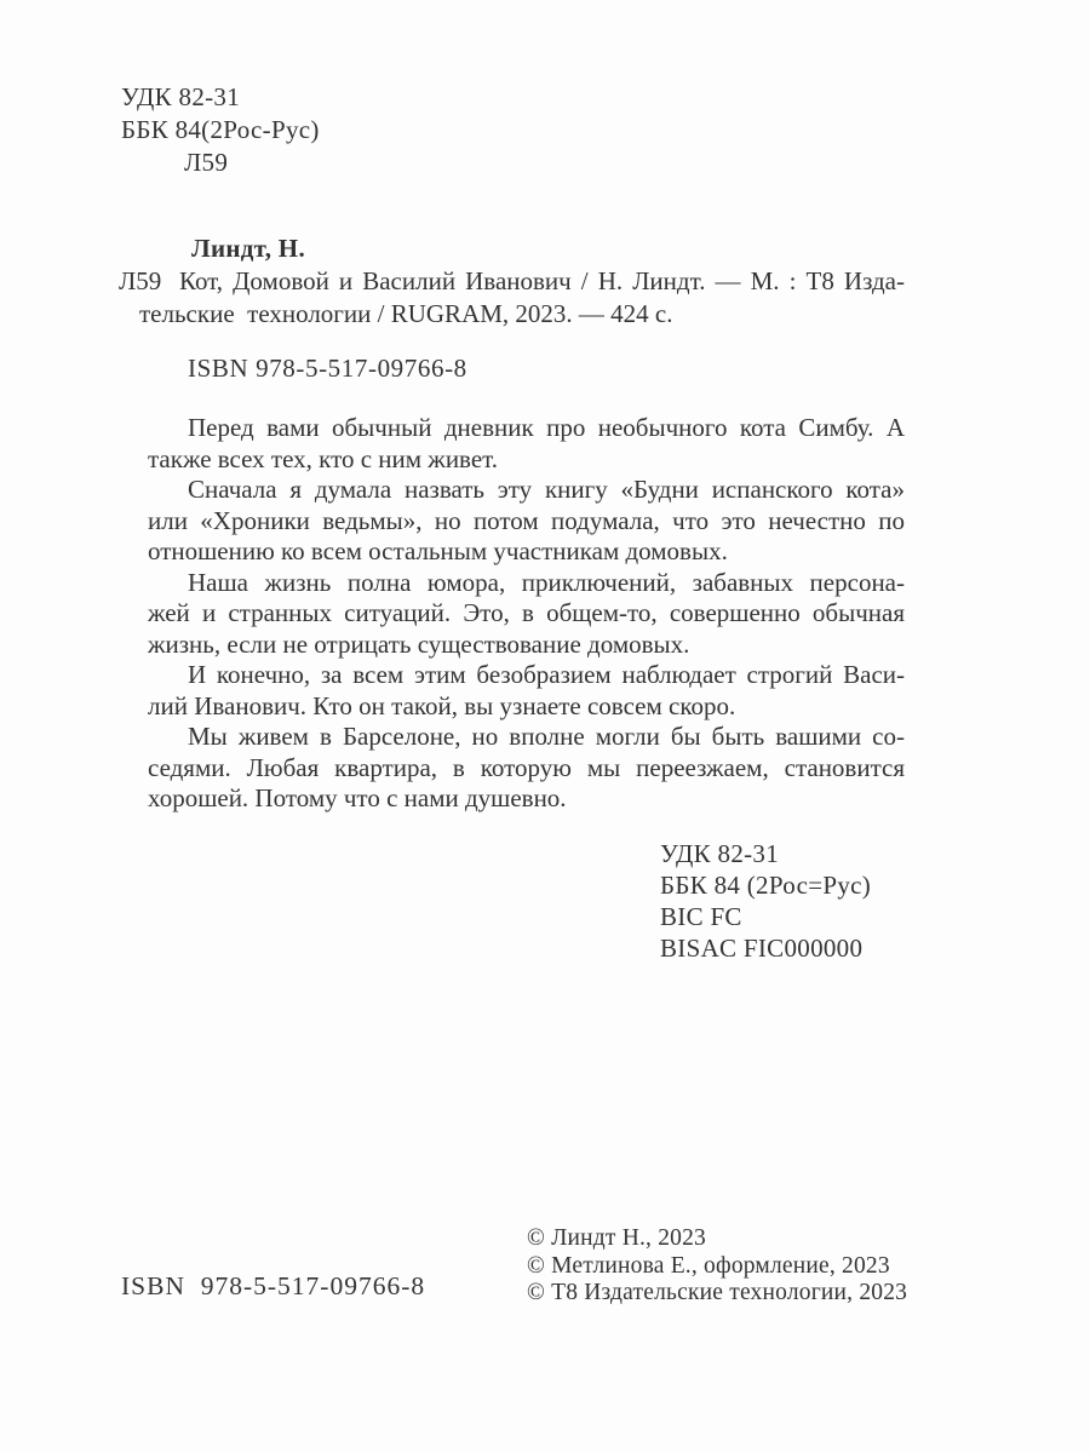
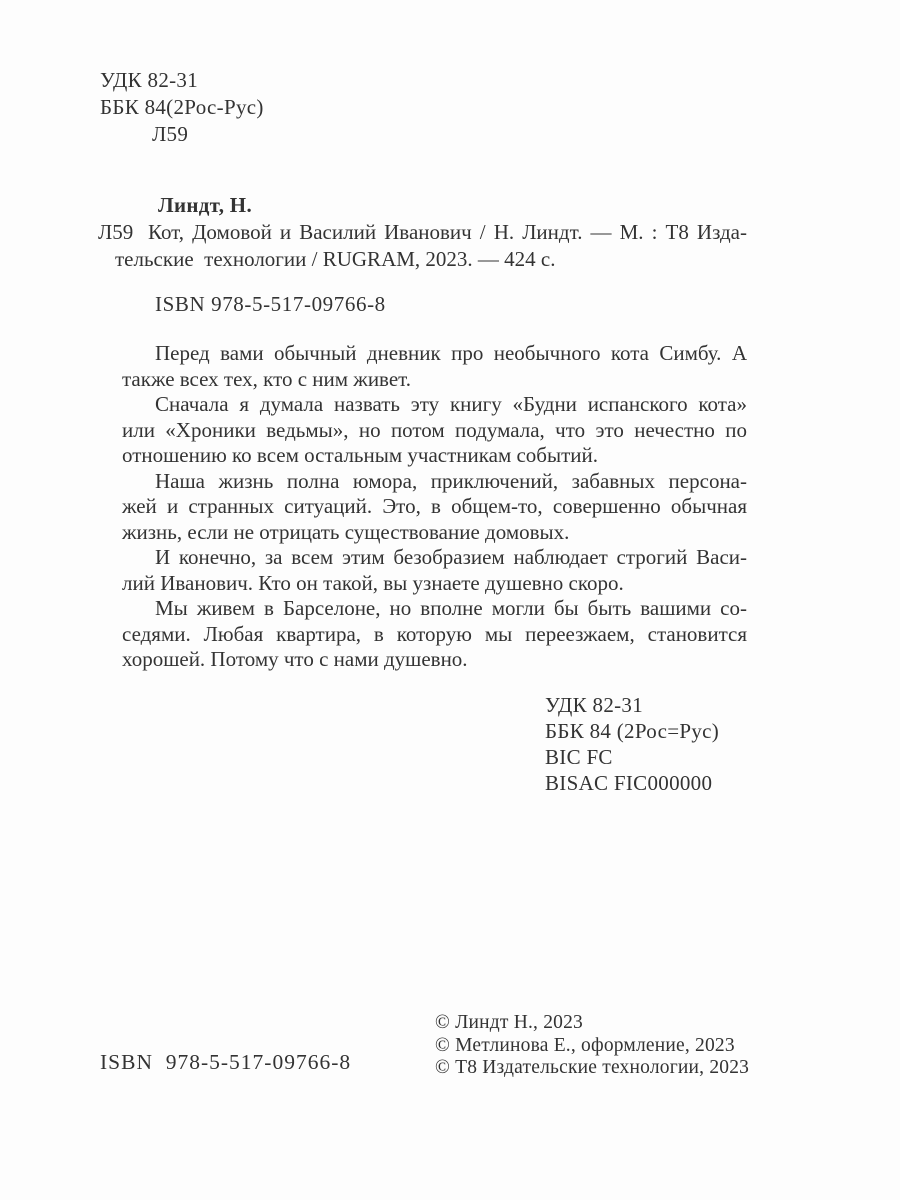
  УДК 82-31
  ББК 84(2Рос-Рус)
  Л59
  Линдт, Н.
  Л59
  Кот, Домовой и Василий Иванович / Н. Линдт. — М. : Т8 Изда-
  тельские технологии / RUGRAM, 2023. — 424 с.
  ISBN 978-5-517-09766-8
  Перед вами обычный дневник про необычного кота Симбу. А
  также всех тех, кто с ним живет.
  Сначала я думала назвать эту книгу «Будни испанского кота»
  или «Хроники ведьмы», но потом подумала, что это нечестно по
- отношению ко всем остальным участникам домовых.
+ отношению ко всем остальным участникам событий.
  Наша жизнь полна юмора, приключений, забавных персона-
  жей и странных ситуаций. Это, в общем-то, совершенно обычная
  жизнь, если не отрицать существование домовых.
  И конечно, за всем этим безобразием наблюдает строгий Васи-
- лий Иванович. Кто он такой, вы узнаете совсем скоро.
+ лий Иванович. Кто он такой, вы узнаете душевно скоро.
  Мы живем в Барселоне, но вполне могли бы быть вашими со-
  седями. Любая квартира, в которую мы переезжаем, становится
  хорошей. Потому что с нами душевно.
  УДК 82-31
  ББК 84 (2Рос=Рус)
  BIC FC
  BISAC FIC000000
  © Линдт Н., 2023
  © Метлинова Е., оформление, 2023
  © Т8 Издательские технологии, 2023
  ISBN 978-5-517-09766-8
